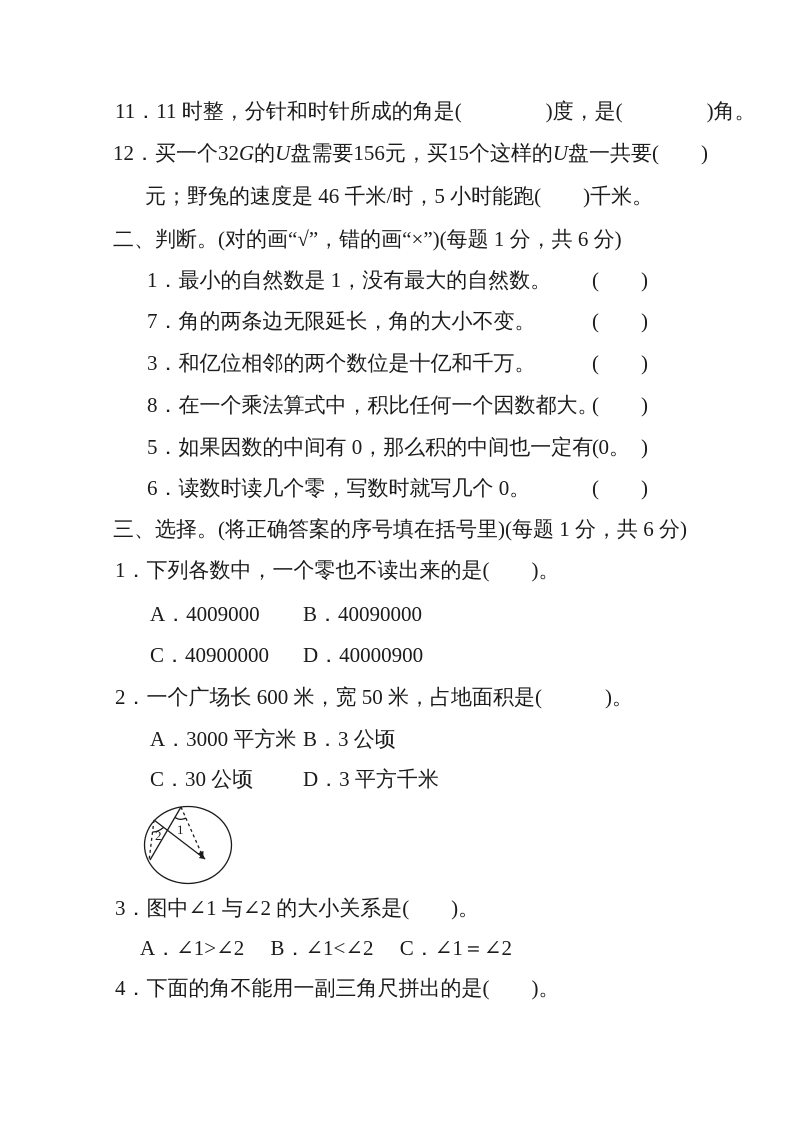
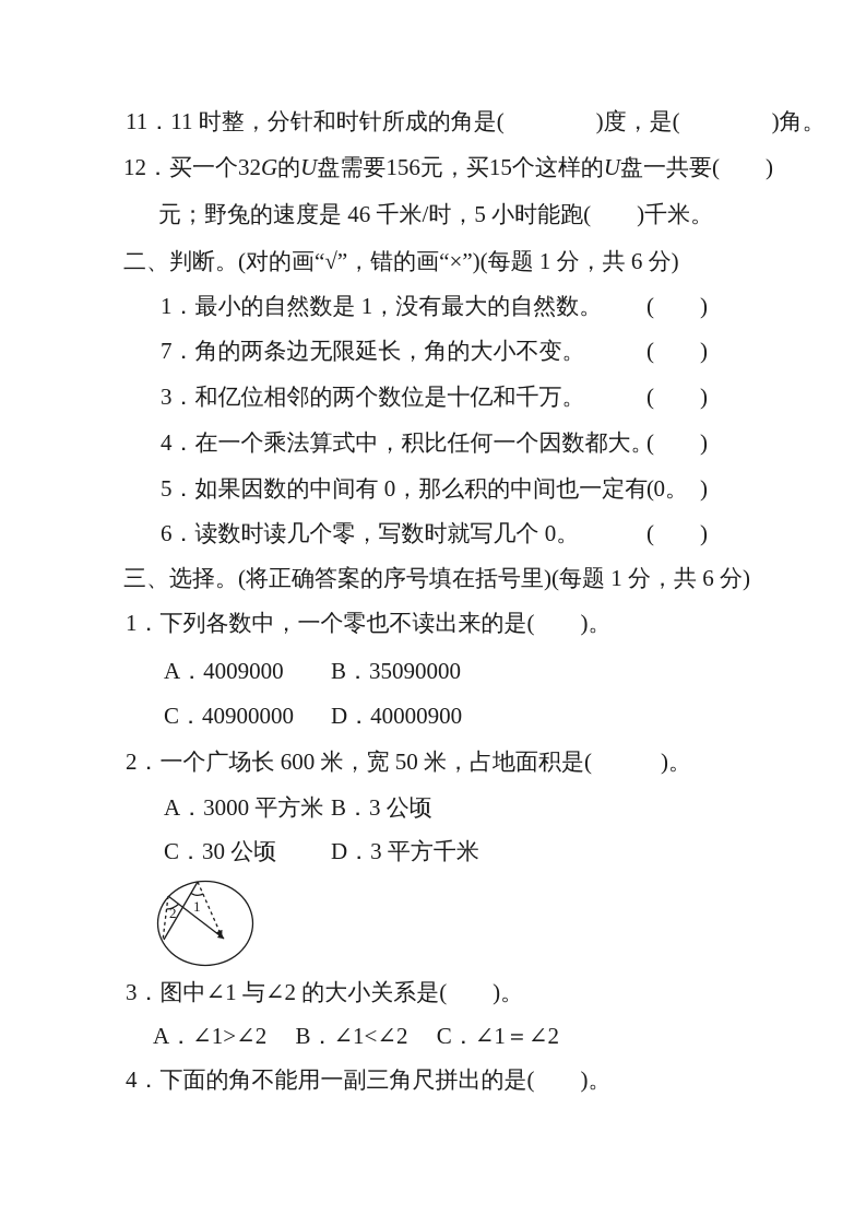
  11．11 时整，分针和时针所成的角是( )度，是( )角。
  12．买一个32G的U盘需要156元，买15个这样的U盘一共要( )
  元；野兔的速度是 46 千米/时，5 小时能跑( )千米。
  二、判断。(对的画“√”，错的画“×”)(每题 1 分，共 6 分)
  1．最小的自然数是 1，没有最大的自然数。
  ( )
  7．角的两条边无限延长，角的大小不变。
  ( )
  3．和亿位相邻的两个数位是十亿和千万。
  ( )
- 8．在一个乘法算式中，积比任何一个因数都大。
+ 4．在一个乘法算式中，积比任何一个因数都大。
  ( )
  5．如果因数的中间有 0，那么积的中间也一定有 0。
  ( )
  6．读数时读几个零，写数时就写几个 0。
  ( )
  三、选择。(将正确答案的序号填在括号里)(每题 1 分，共 6 分)
  1．下列各数中，一个零也不读出来的是( )。
  A．4009000
- B．40090000
+ B．35090000
  C．40900000
  D．40000900
  2．一个广场长 600 米，宽 50 米，占地面积是( )。
  A．3000 平方米
  B．3 公顷
  C．30 公顷
  D．3 平方千米
  1
  2
  3．图中∠1 与∠2 的大小关系是( )。
  A．∠1>∠2 B．∠1<∠2 C．∠1＝∠2
  4．下面的角不能用一副三角尺拼出的是( )。
